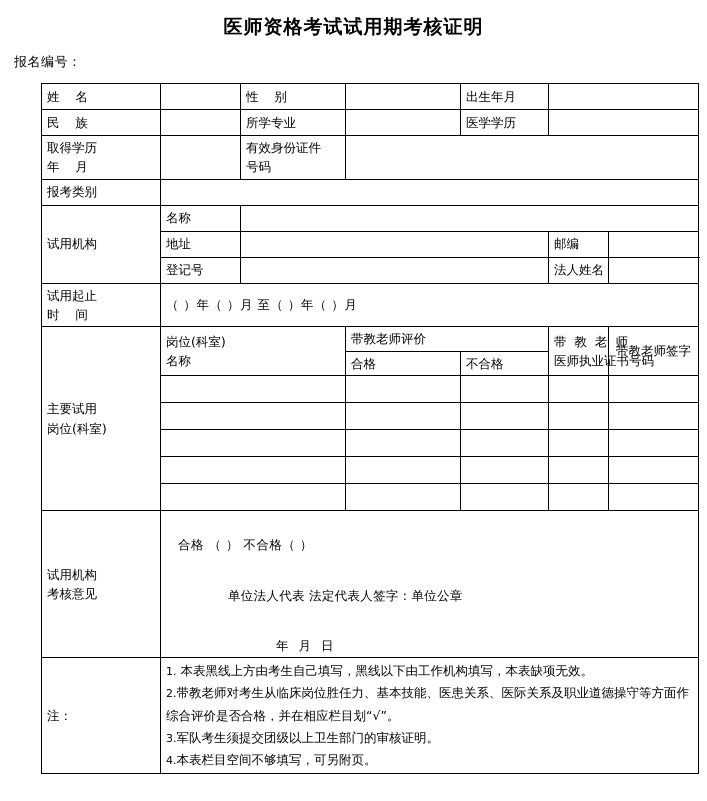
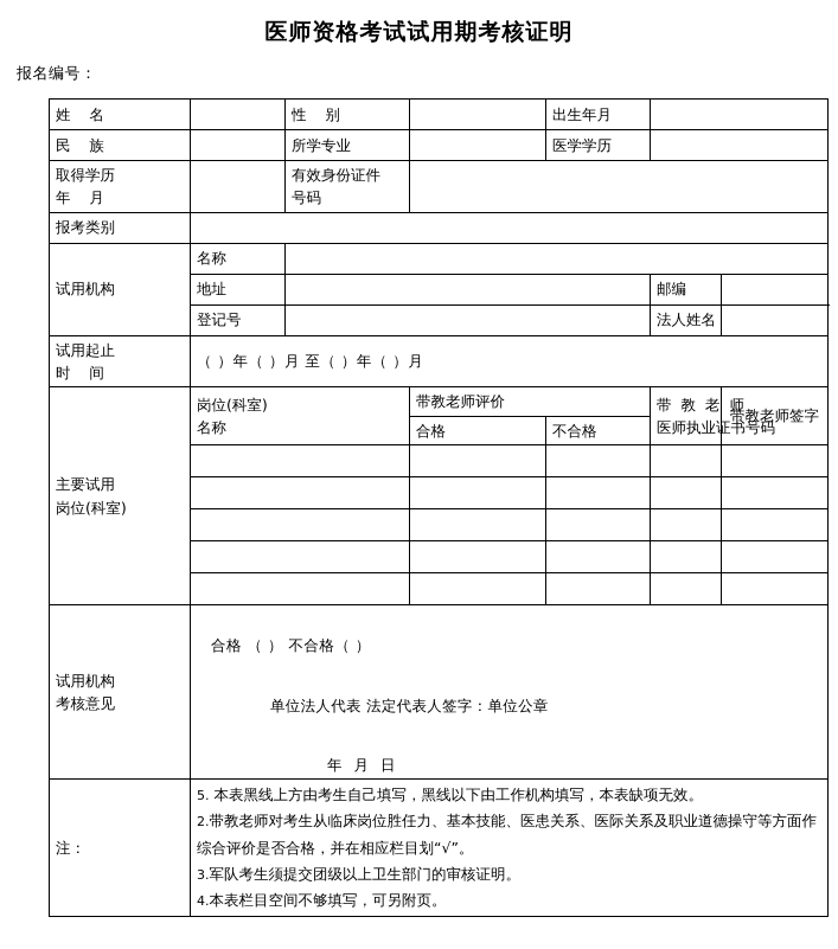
  医师资格考试试用期考核证明
  报名编号：
  姓 名		性 别		出生年月
  民 族		所学专业		医学学历
  取得学历 年 月		有效身份证件 号码
  报考类别
  试用机构	名称
  地址		邮编
  登记号		法人姓名
  试用起止 时 间	（ ）年（ ）月 至（ ）年（ ）月
  主要试用 岗位(科室)	岗位(科室) 名称	带教老师评价	带 教 老 医师执业证	带教老师签字
  合格	不合格
  试用机构 考核意见	合格 （ ） 不合格（ ） 单位法人代表 法定代表人签字：单位公章 年 月 日
- 注：	1. 本表黑线上方由考生自己填写，黑线以下由工作机构填写，本表缺项无效。 2.带教老师对考生从临床岗位胜任力、基本技能、医患关系、医际关系及职业道德操守等方面作综合评价是否合格，并在相应栏目划“√”。 3.军队考生须提交团级以上卫生部门的审核证明。 4.本表栏目空间不够填写，可另附页。
+ 注：	5. 本表黑线上方由考生自己填写，黑线以下由工作机构填写，本表缺项无效。 2.带教老师对考生从临床岗位胜任力、基本技能、医患关系、医际关系及职业道德操守等方面作综合评价是否合格，并在相应栏目划“√”。 3.军队考生须提交团级以上卫生部门的审核证明。 4.本表栏目空间不够填写，可另附页。
